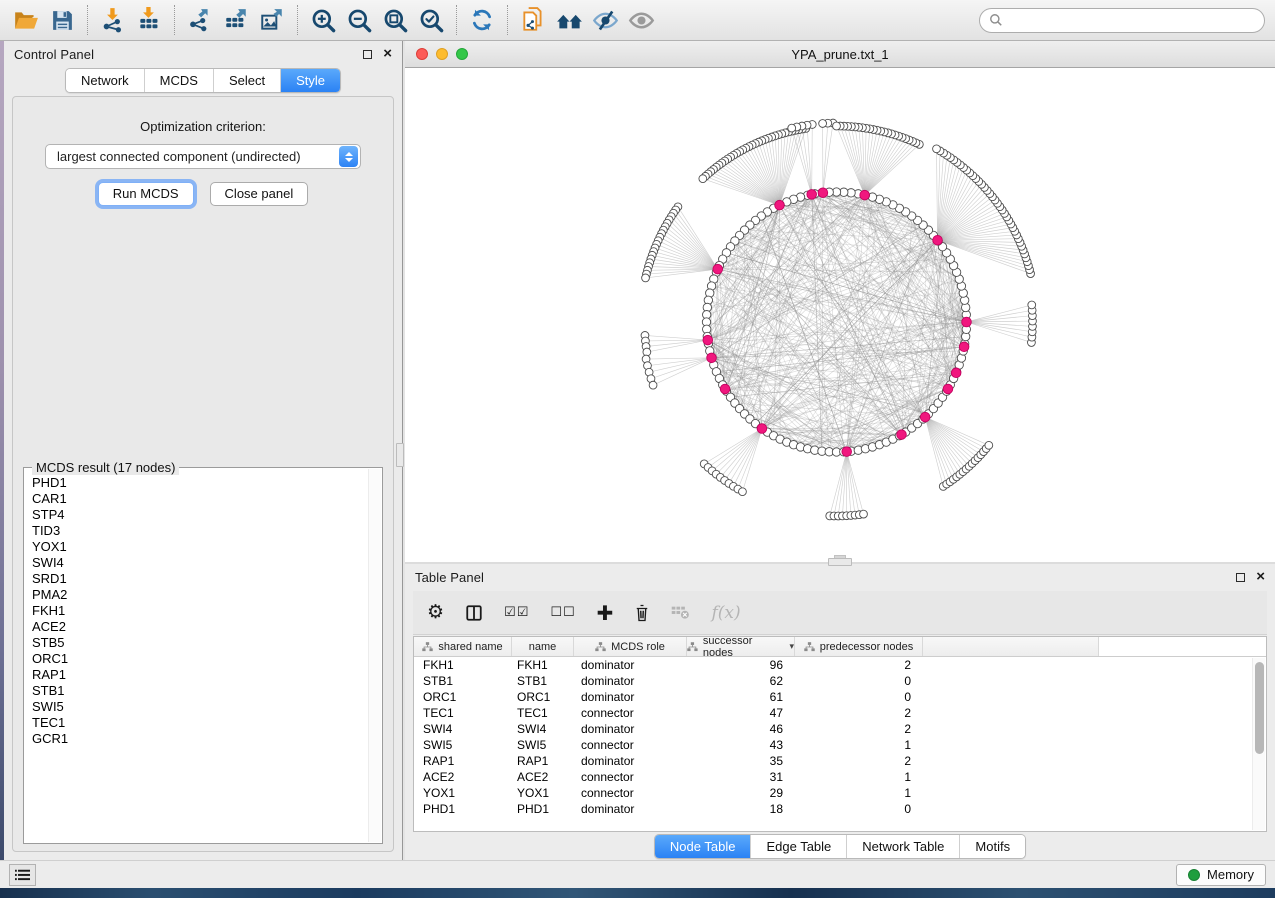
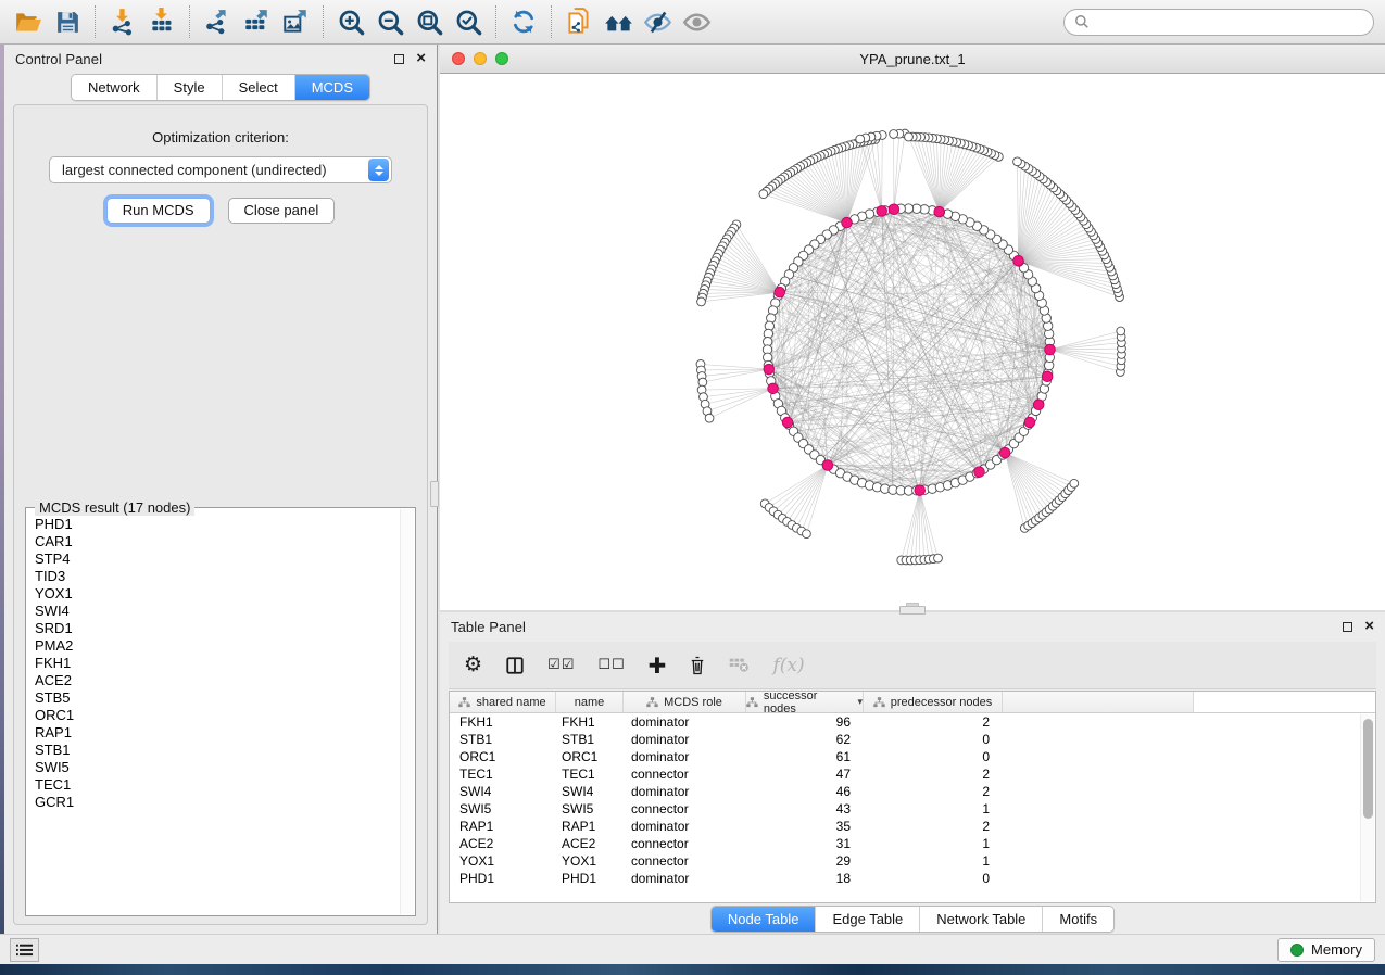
  Control Panel
  ×
  Network
- MCDS
+ Style
  Select
- Style
+ MCDS
  Optimization criterion:
  largest connected component (undirected)
  Run MCDS
  Close panel
  MCDS result (17 nodes)
  PHD1
  CAR1
  STP4
  TID3
  YOX1
  SWI4
  SRD1
  PMA2
  FKH1
  ACE2
  STB5
  ORC1
  RAP1
  STB1
  SWI5
  TEC1
  GCR1
  YPA_prune.txt_1
  Table Panel
  ×
  ⚙
  ☑☑
  ☐☐
  ✚
  f(x)
  shared name
  name
  MCDS role
  successor nodes
  ▾
  predecessor nodes
  FKH1
  FKH1
  dominator
  96
  2
  STB1
  STB1
  dominator
  62
  0
  ORC1
  ORC1
  dominator
  61
  0
  TEC1
  TEC1
  connector
  47
  2
  SWI4
  SWI4
  dominator
  46
  2
  SWI5
  SWI5
  connector
  43
  1
  RAP1
  RAP1
  dominator
  35
  2
  ACE2
  ACE2
  connector
  31
  1
  YOX1
  YOX1
  connector
  29
  1
  PHD1
  PHD1
  dominator
  18
  0
  Node Table
  Edge Table
  Network Table
  Motifs
  Memory
